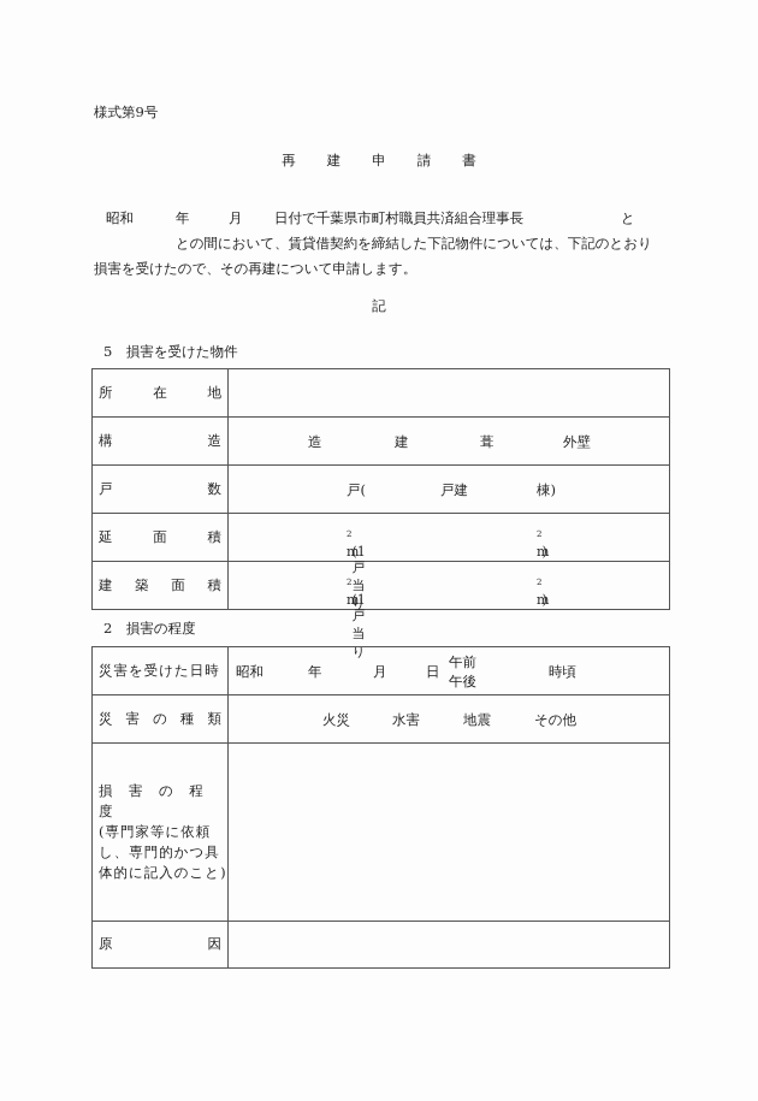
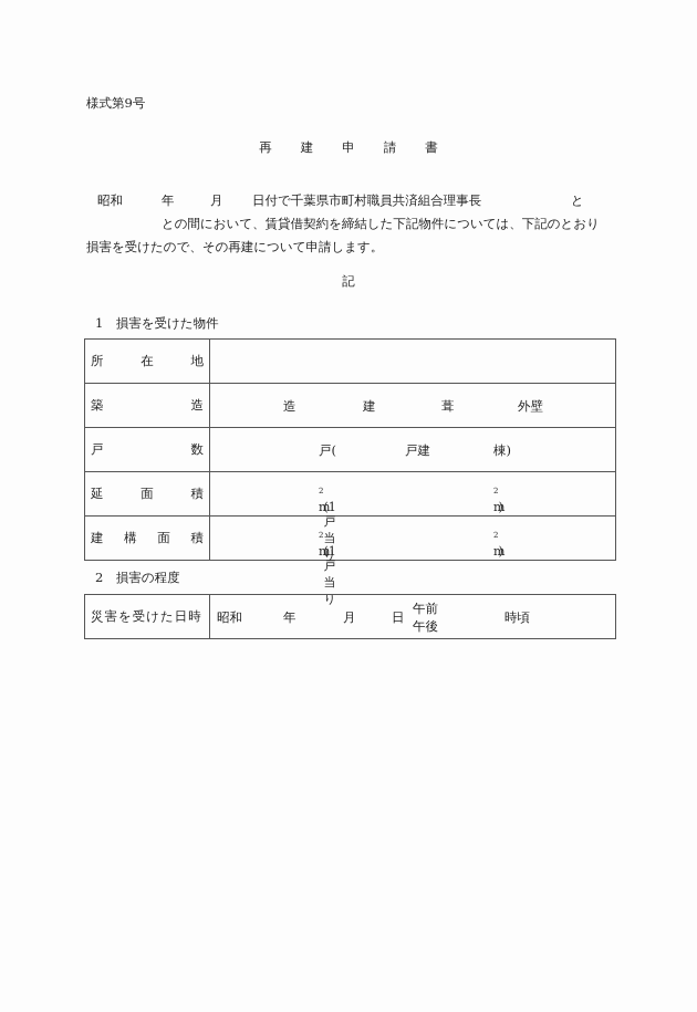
  様式第9号
  再 建 申 請 書
  昭和
  年
  月
  日付で千葉県市町村職員共済組合理事長
  と
  との間において、賃貸借契約を締結した下記物件については、下記のとおり
  損害を受けたので、その再建について申請します。
  記
- 5 損害を受けた物件
+ 1 損害を受けた物件
  所 在 地
- 構 造	造 建 葺 外壁
+ 築 造	造 建 葺 外壁
  戸 数	戸( 戸建 棟)
  延 面 積	m2(1戸当り m2)
- 建 築 面 積	m2(1戸当り m2)
+ 建 構 面 積	m2(1戸当り m2)
  2 損害の程度
  災害を受けた日時	昭和 年 月 日 午前 午後 時頃
- 災 害 の 種 類	火災 水害 地震 その他
- 損 害 の 程 度 (専門家等に依頼 し、専門的かつ具 体的に記入のこと)
- 原 因
